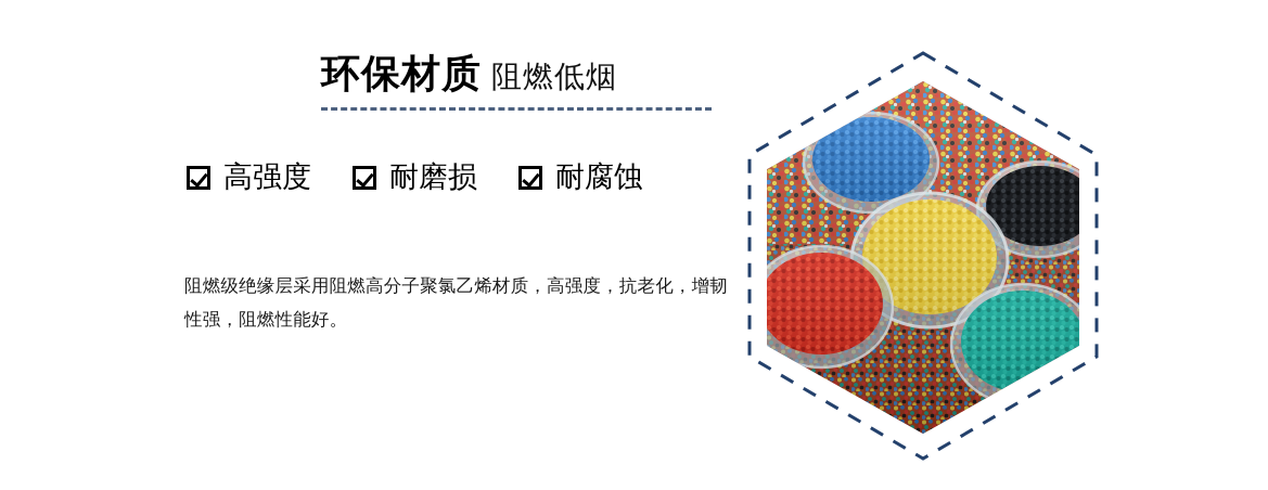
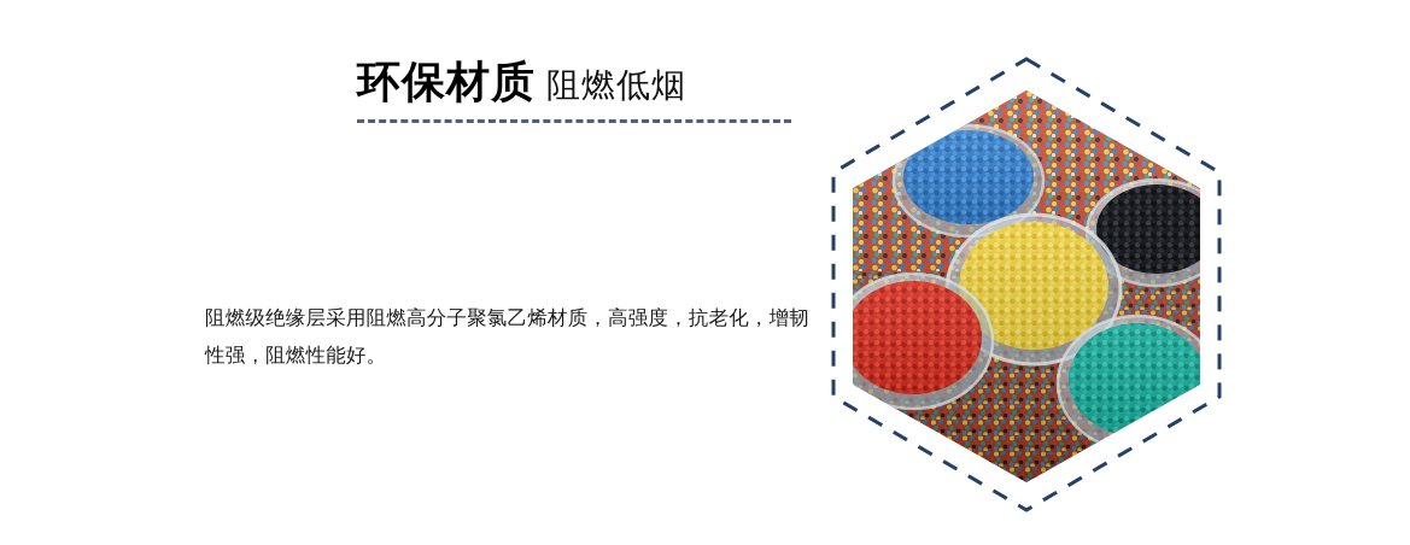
  环保材质
  阻燃低烟
- 高强度
- 耐磨损
- 耐腐蚀
  阻燃级绝缘层采用阻燃高分子聚氯乙烯材质，高强度，抗老化，增韧性强，阻燃性能好。
